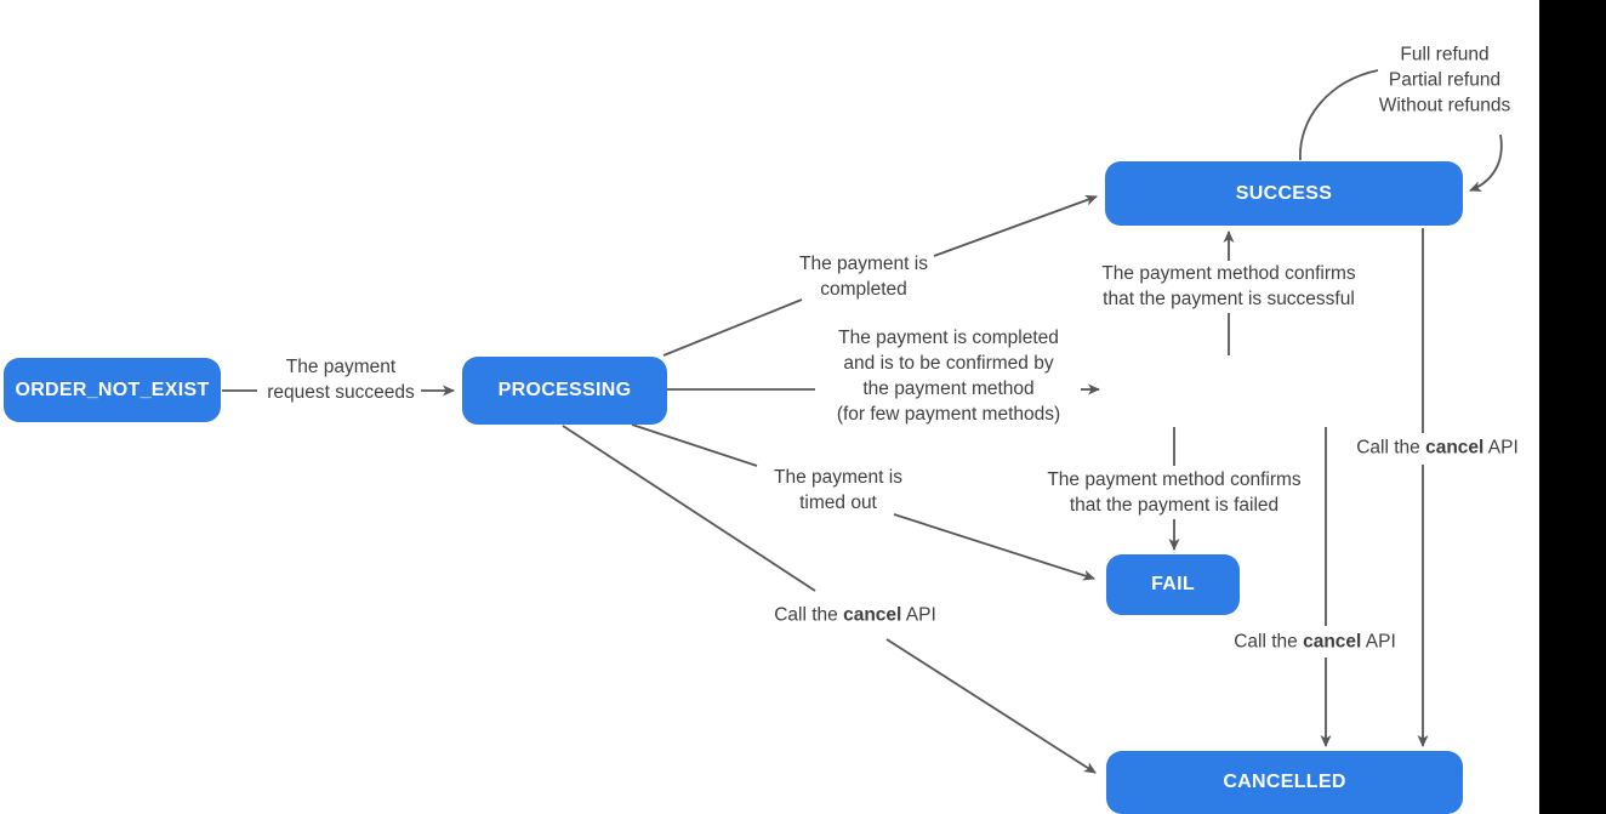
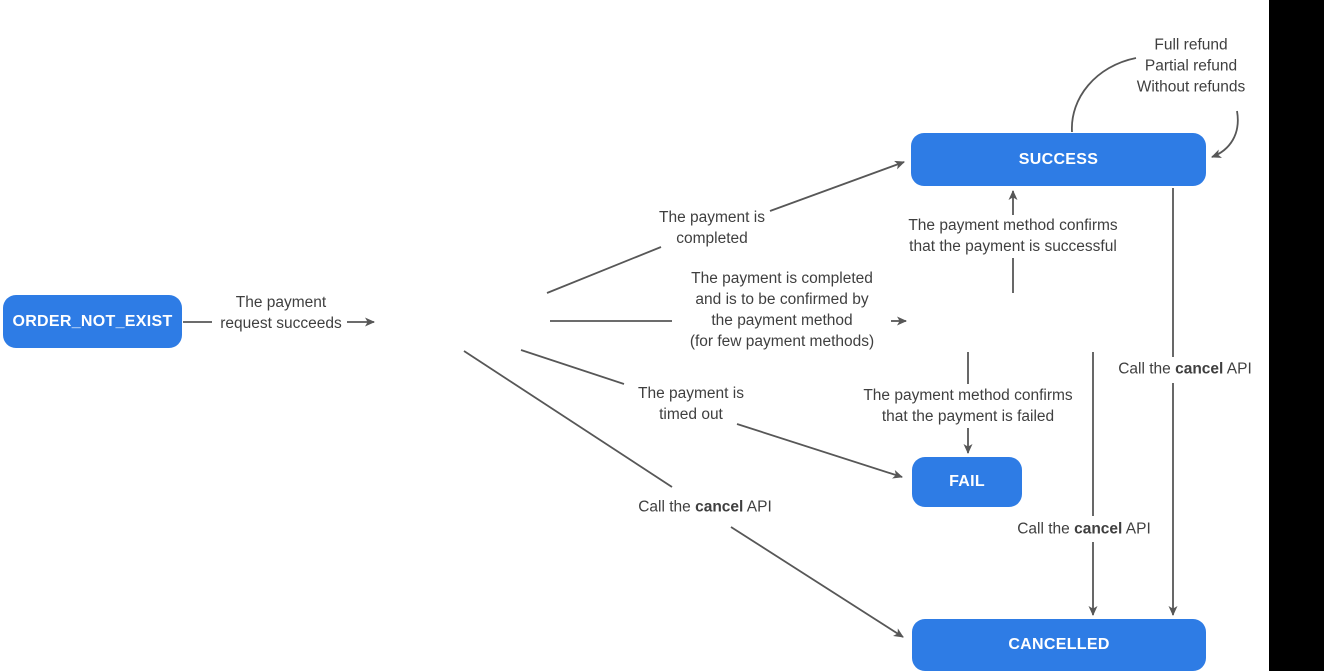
  ORDER_NOT_EXIST
- PROCESSING
  SUCCESS
  FAIL
  CANCELLED
  The payment
  request succeeds
  The payment is
  completed
  The payment is completed
  and is to be confirmed by
  the payment method
  (for few payment methods)
  The payment method confirms
  that the payment is successful
  The payment is
  timed out
  The payment method confirms
  that the payment is failed
  Call the cancel API
  Call the cancel API
  Call the cancel API
  Full refund
  Partial refund
  Without refunds
